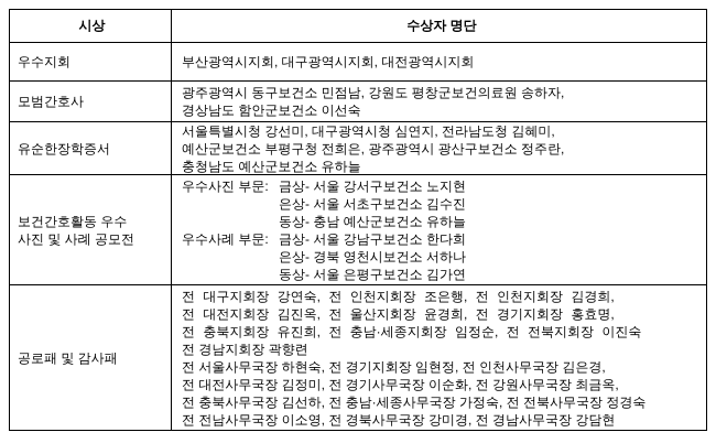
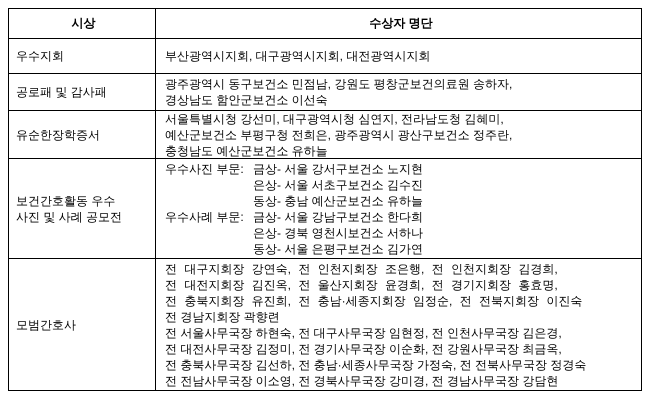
  시상
  수상자 명단
  우수지회
  부산광역시지회, 대구광역시지회, 대전광역시지회
- 모범간호사
+ 공로패 및 감사패
  광주광역시 동구보건소 민점남, 강원도 평창군보건의료원 송하자,
  경상남도 함안군보건소 이선숙
  유순한장학증서
  서울특별시청 강선미, 대구광역시청 심연지, 전라남도청 김혜미,
  예산군보건소 부평구청 전희은, 광주광역시 광산구보건소 정주란,
  충청남도 예산군보건소 유하늘
  보건간호활동 우수
  사진 및 사례 공모전
  우수사진 부문:
  금상- 서울 강서구보건소 노지현
  은상- 서울 서초구보건소 김수진
  동상- 충남 예산군보건소 유하늘
  우수사례 부문:
  금상- 서울 강남구보건소 한다희
  은상- 경북 영천시보건소 서하나
  동상- 서울 은평구보건소 김가연
- 공로패 및 감사패
+ 모범간호사
  전 대구지회장 강연숙, 전 인천지회장 조은행, 전 인천지회장 김경희,
  전 대전지회장 김진옥, 전 울산지회장 윤경희, 전 경기지회장 홍효명,
  전 충북지회장 유진희, 전 충남·세종지회장 임정순, 전 전북지회장 이진숙
  전 경남지회장 곽향련
- 전 서울사무국장 하현숙, 전 경기지회장 임현정, 전 인천사무국장 김은경,
+ 전 서울사무국장 하현숙, 전 대구사무국장 임현정, 전 인천사무국장 김은경,
  전 대전사무국장 김정미, 전 경기사무국장 이순화, 전 강원사무국장 최금옥,
  전 충북사무국장 김선하, 전 충남·세종사무국장 가정숙, 전 전북사무국장 정경숙
  전 전남사무국장 이소영, 전 경북사무국장 강미경, 전 경남사무국장 강담현
